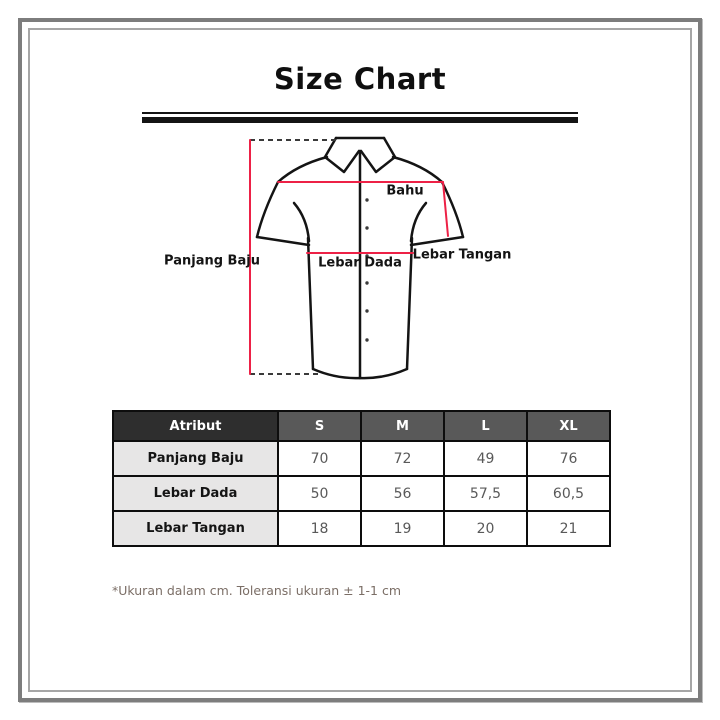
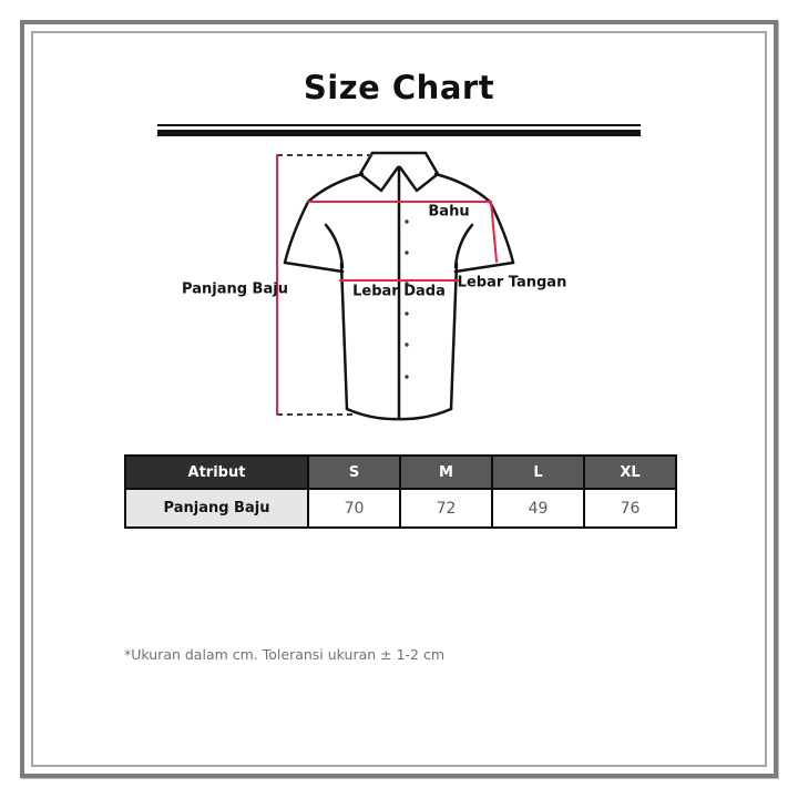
  Size Chart
  Panjang Baju
  Bahu
  Lebar Dada
  Lebar Tangan
  Atribut	S	M	L	XL
  Panjang Baju	70	72	49	76
- Lebar Dada	50	56	57,5	60,5
- Lebar Tangan	18	19	20	21
- *Ukuran dalam cm. Toleransi ukuran ± 1-1 cm
+ *Ukuran dalam cm. Toleransi ukuran ± 1-2 cm
